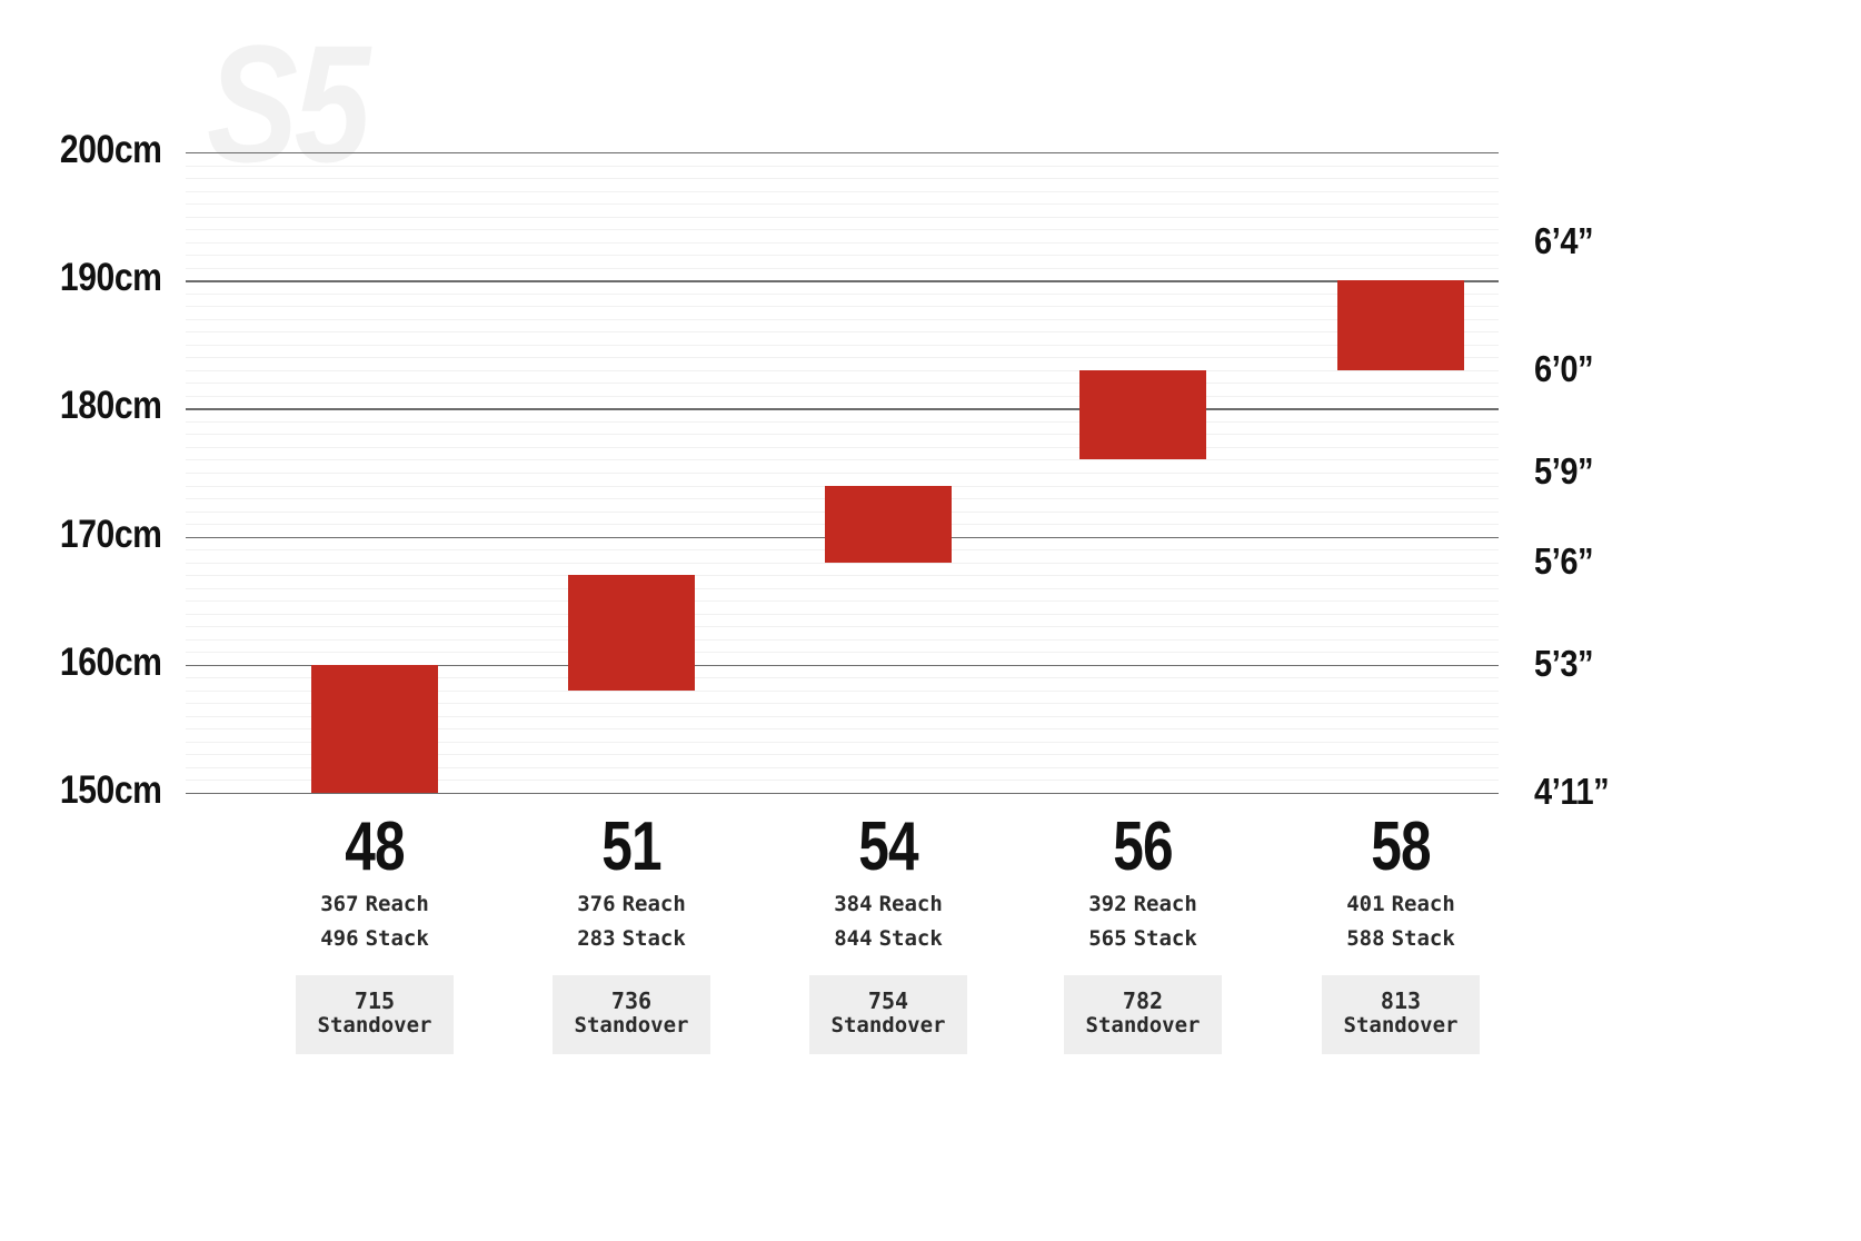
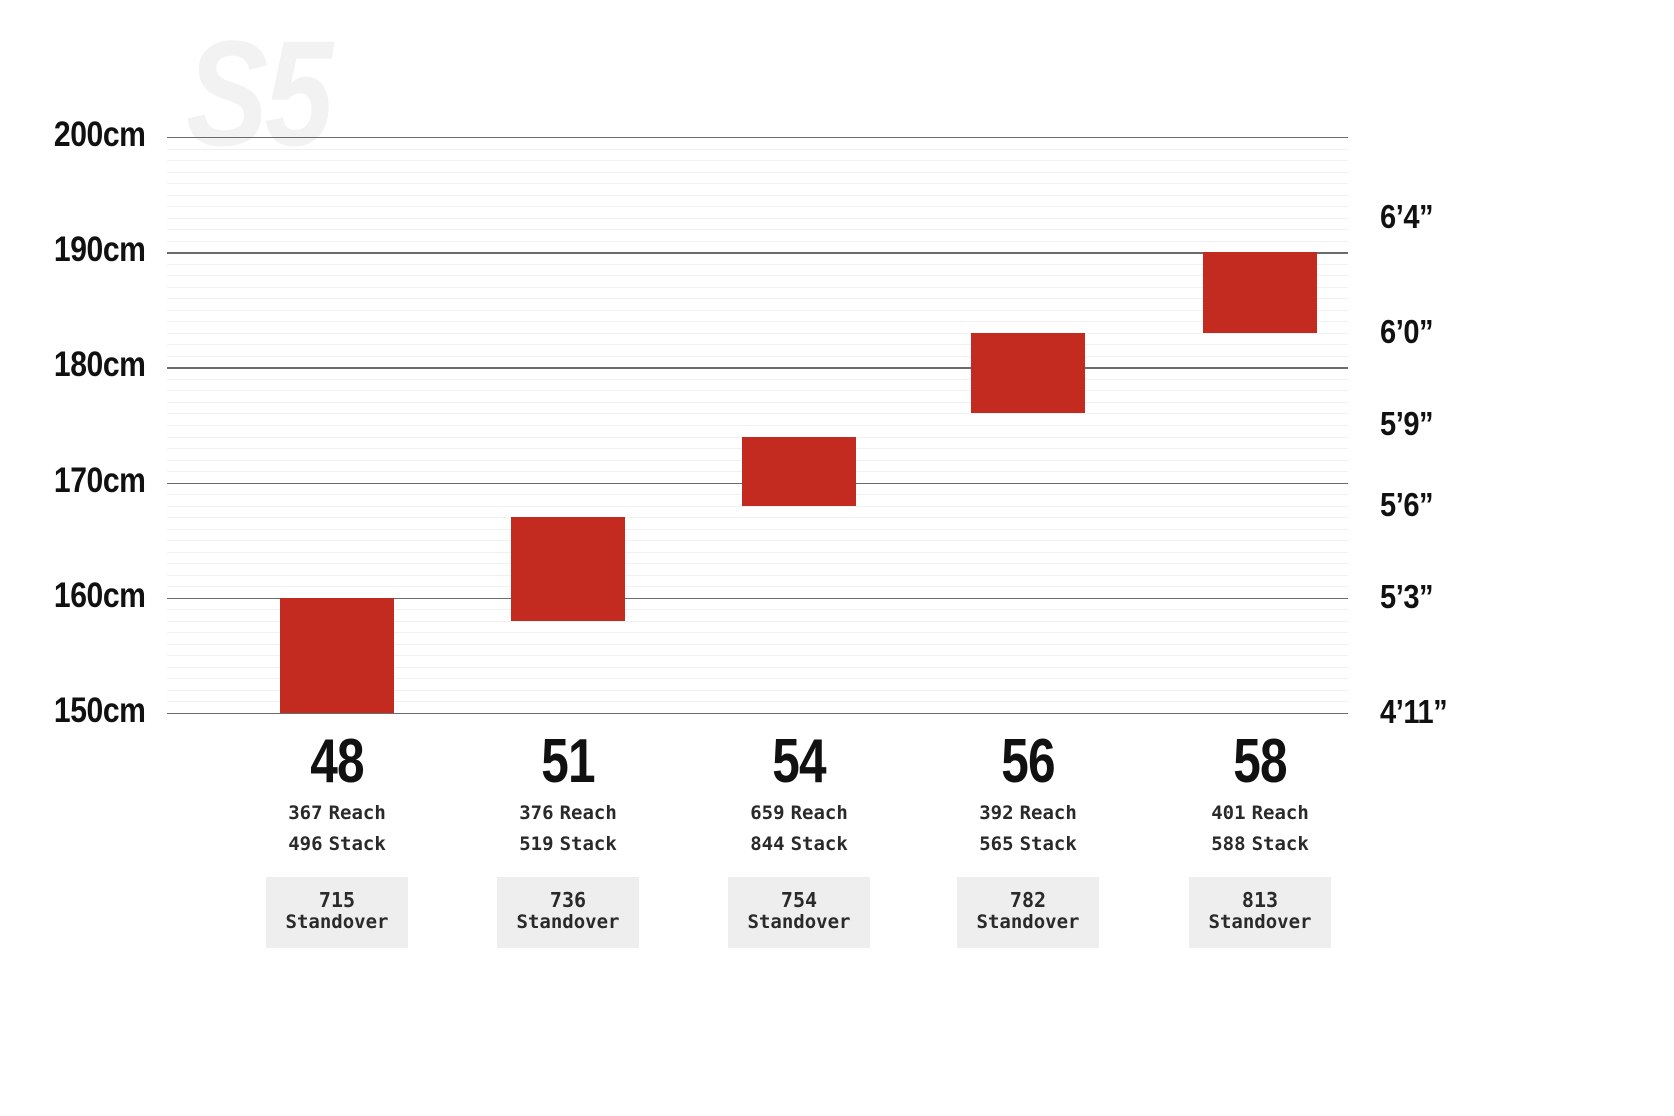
  S5
  200cm
  190cm
  180cm
  170cm
  160cm
  150cm
  6’4”
  6’0”
  5’9”
  5’6”
  5’3”
  4’11”
  48
  367 Reach
  496 Stack
  715
  Standover
  51
  376 Reach
- 283 Stack
+ 519 Stack
  736
  Standover
  54
- 384 Reach
+ 659 Reach
  844 Stack
  754
  Standover
  56
  392 Reach
  565 Stack
  782
  Standover
  58
  401 Reach
  588 Stack
  813
  Standover
